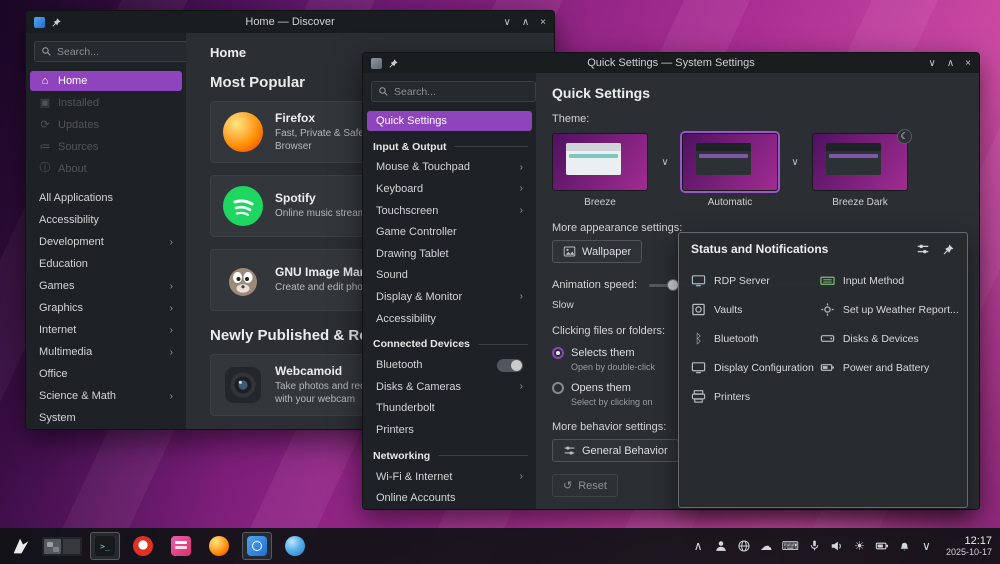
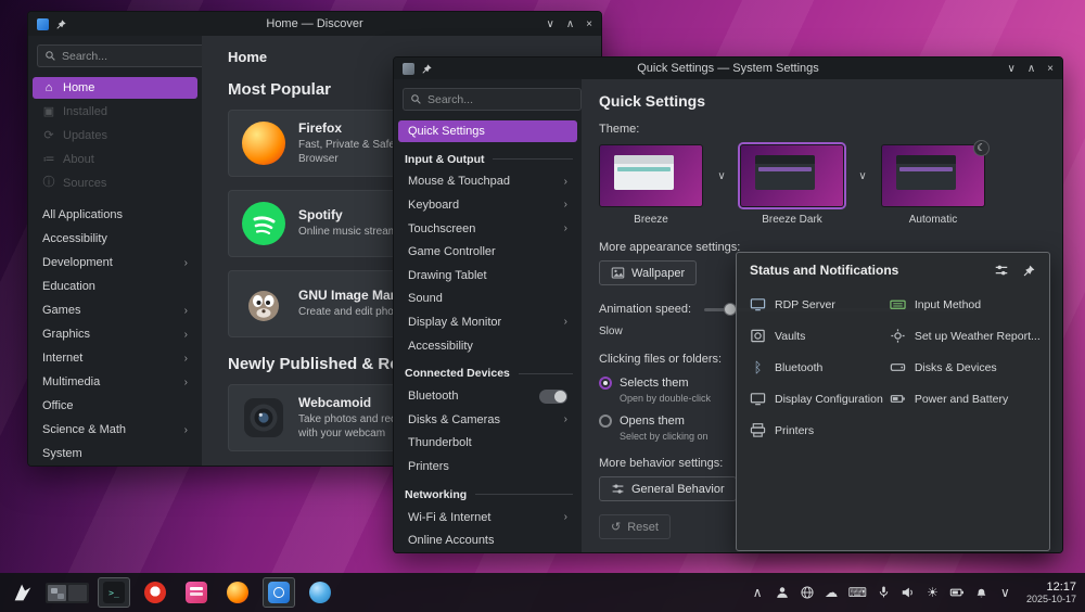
  Home — Discover
  ∨
  ∧
  ×
  Search...
  ⌂
  Home
  ▣
  Installed
  ⟳
  Updates
  ≔
- Sources
+ About
  ⓘ
- About
+ Sources
  All Applications
  Accessibility
  Development
  ›
  Education
  Games
  ›
  Graphics
  ›
  Internet
  ›
  Multimedia
  ›
  Office
  Science & Math
  ›
  System
  Home
  Most Popular
  Firefox
  Fast, Private & Saf Browser
  Spotify
  Webcamoid
  Take photos and re with your webcam
  Quick Settings — System Settings
  ∨
  ∧
  ×
  Search...
  Quick Settings
  Input & Output
  Mouse & Touchpad
  ›
  Keyboard
  ›
  Touchscreen
  ›
  Game Controller
  Drawing Tablet
  Sound
  Display & Monitor
  ›
  Accessibility
  Connected Devices
  Bluetooth
  Disks & Cameras
  ›
  Thunderbolt
  Printers
  Networking
  Wi-Fi & Internet
  ›
  Online Accounts
  Quick Settings
  Theme:
  Breeze
  ∨
- Automatic
+ Breeze Dark
  ∨
  ☾
- Breeze Dark
+ Automatic
  More appearance settings:
  Wallpaper
  Animation speed:
  Slow
  Clicking files or folders:
  Selects them
  Open by double-click
  Opens them
  Select by clicking on
  More behavior settings:
  General Behavior
  ↺
  Reset
  Status and Notifications
  RDP Server
  Vaults
  ᛒ
  Bluetooth
  Display Configuration
  Printers
  Input Method
  Set up Weather Report...
  Disks & Devices
  Power and Battery
  >_
  ∧
  ☁
  ⌨
  ☀
  ∨
  12:17
  2025-10-17
